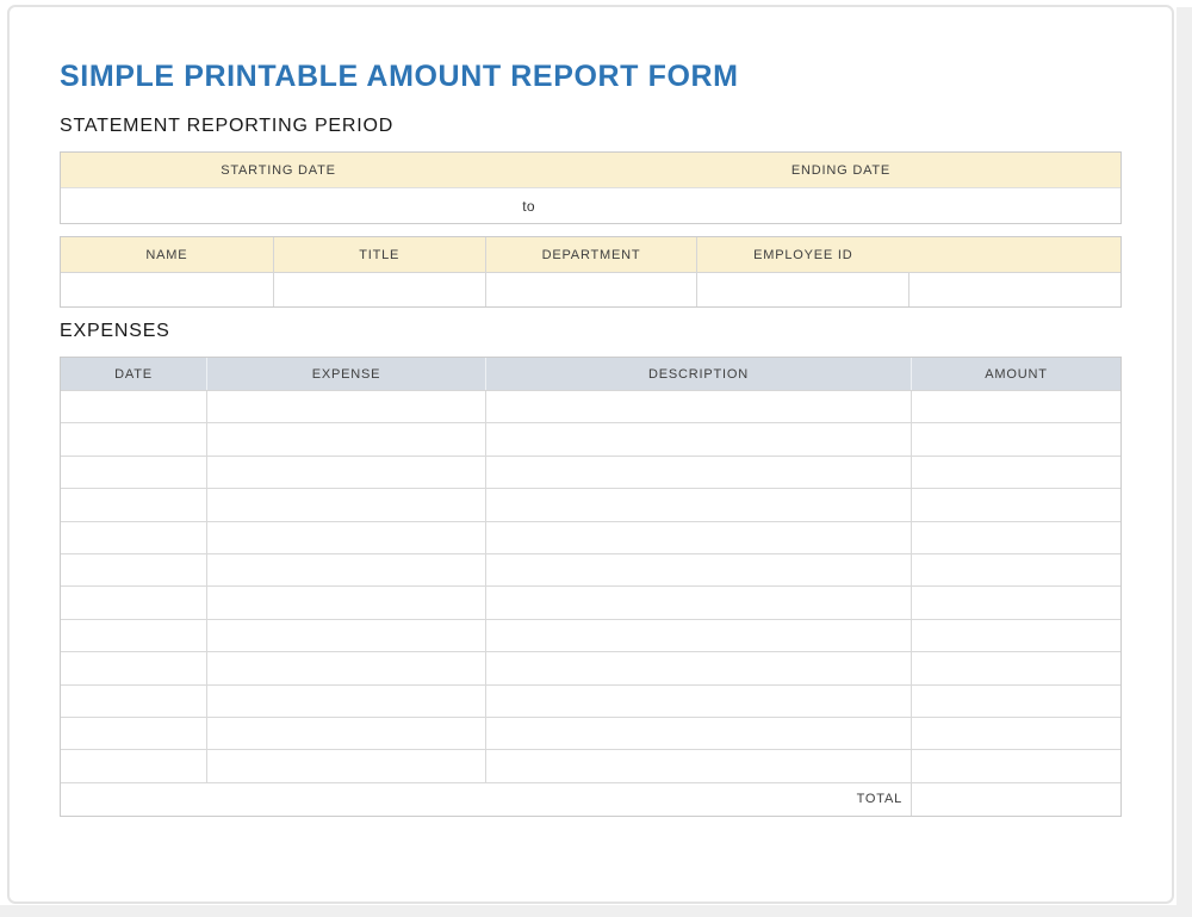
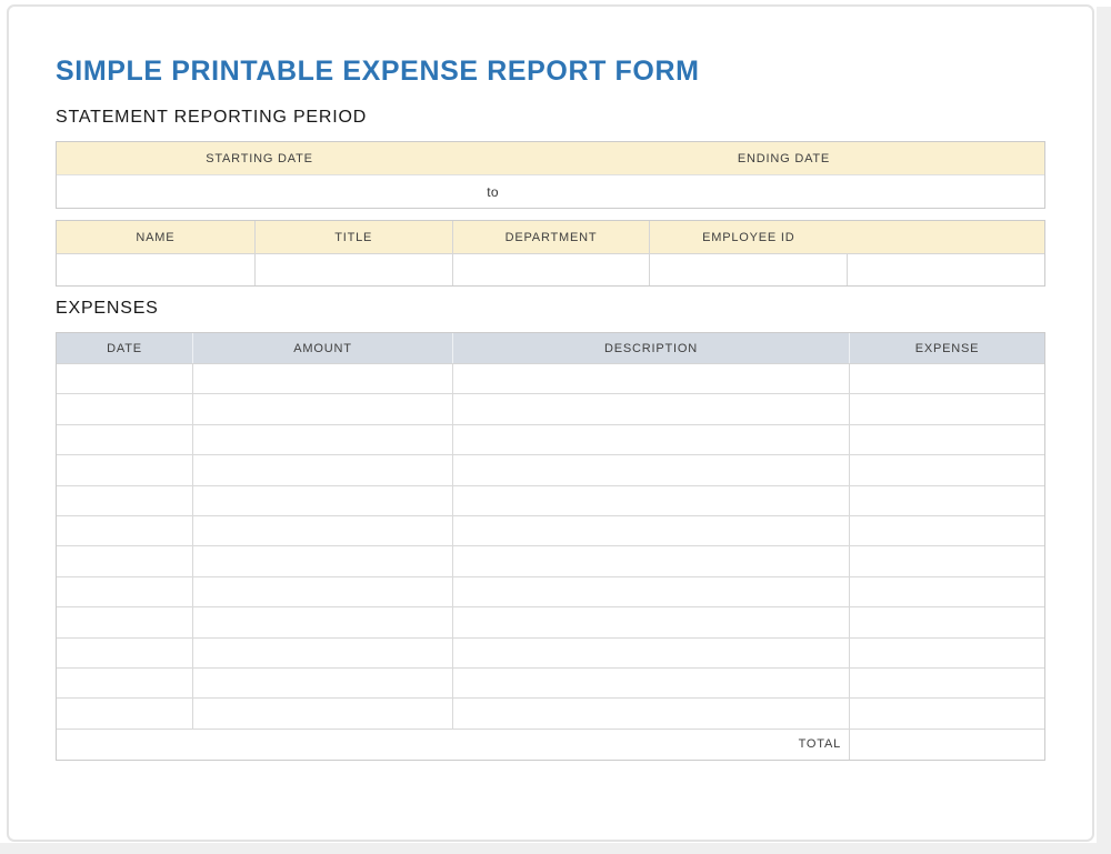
- SIMPLE PRINTABLE AMOUNT REPORT FORM
+ SIMPLE PRINTABLE EXPENSE REPORT FORM
  STATEMENT REPORTING PERIOD
  STARTING DATE
  ENDING DATE
  to
  NAME
  TITLE
  DEPARTMENT
  EMPLOYEE ID
  EXPENSES
  DATE
- EXPENSE
+ AMOUNT
  DESCRIPTION
- AMOUNT
+ EXPENSE
  TOTAL
